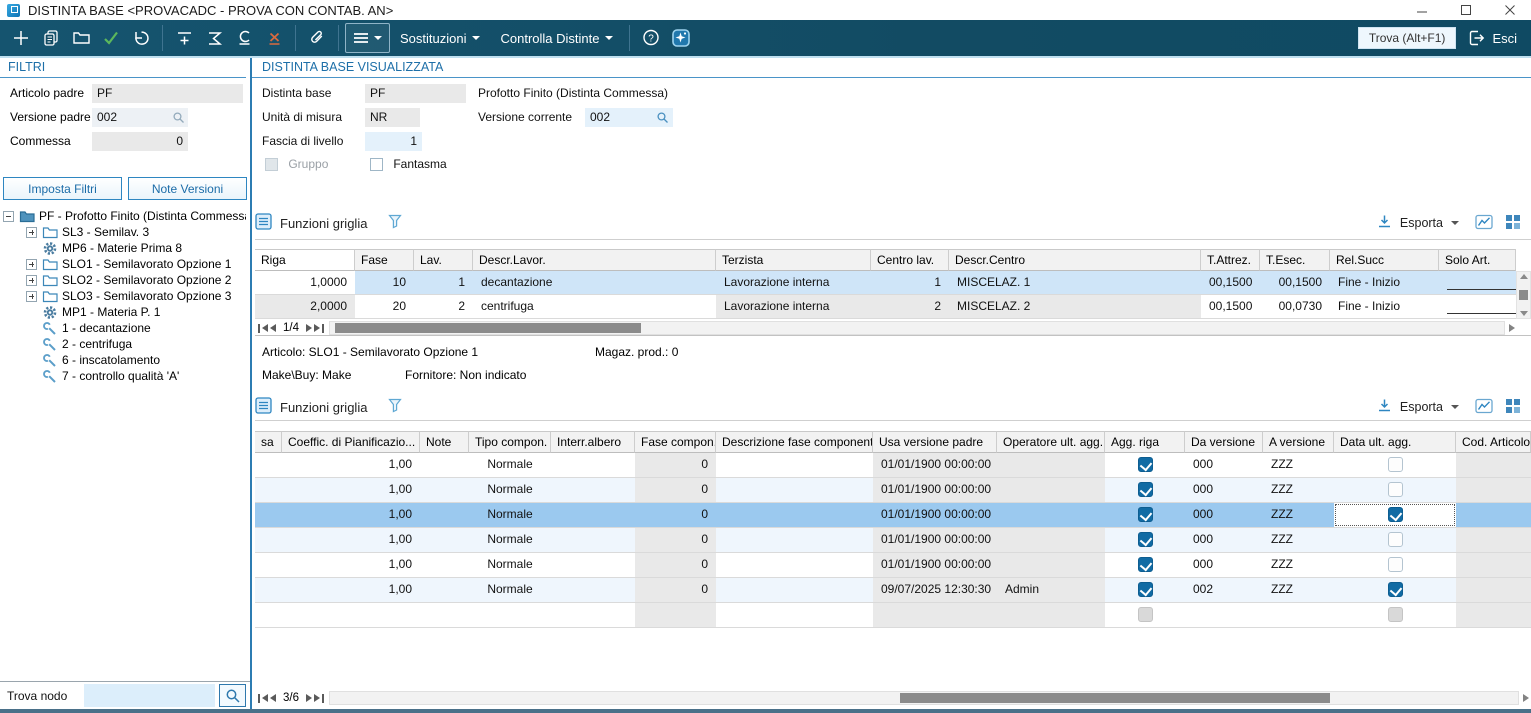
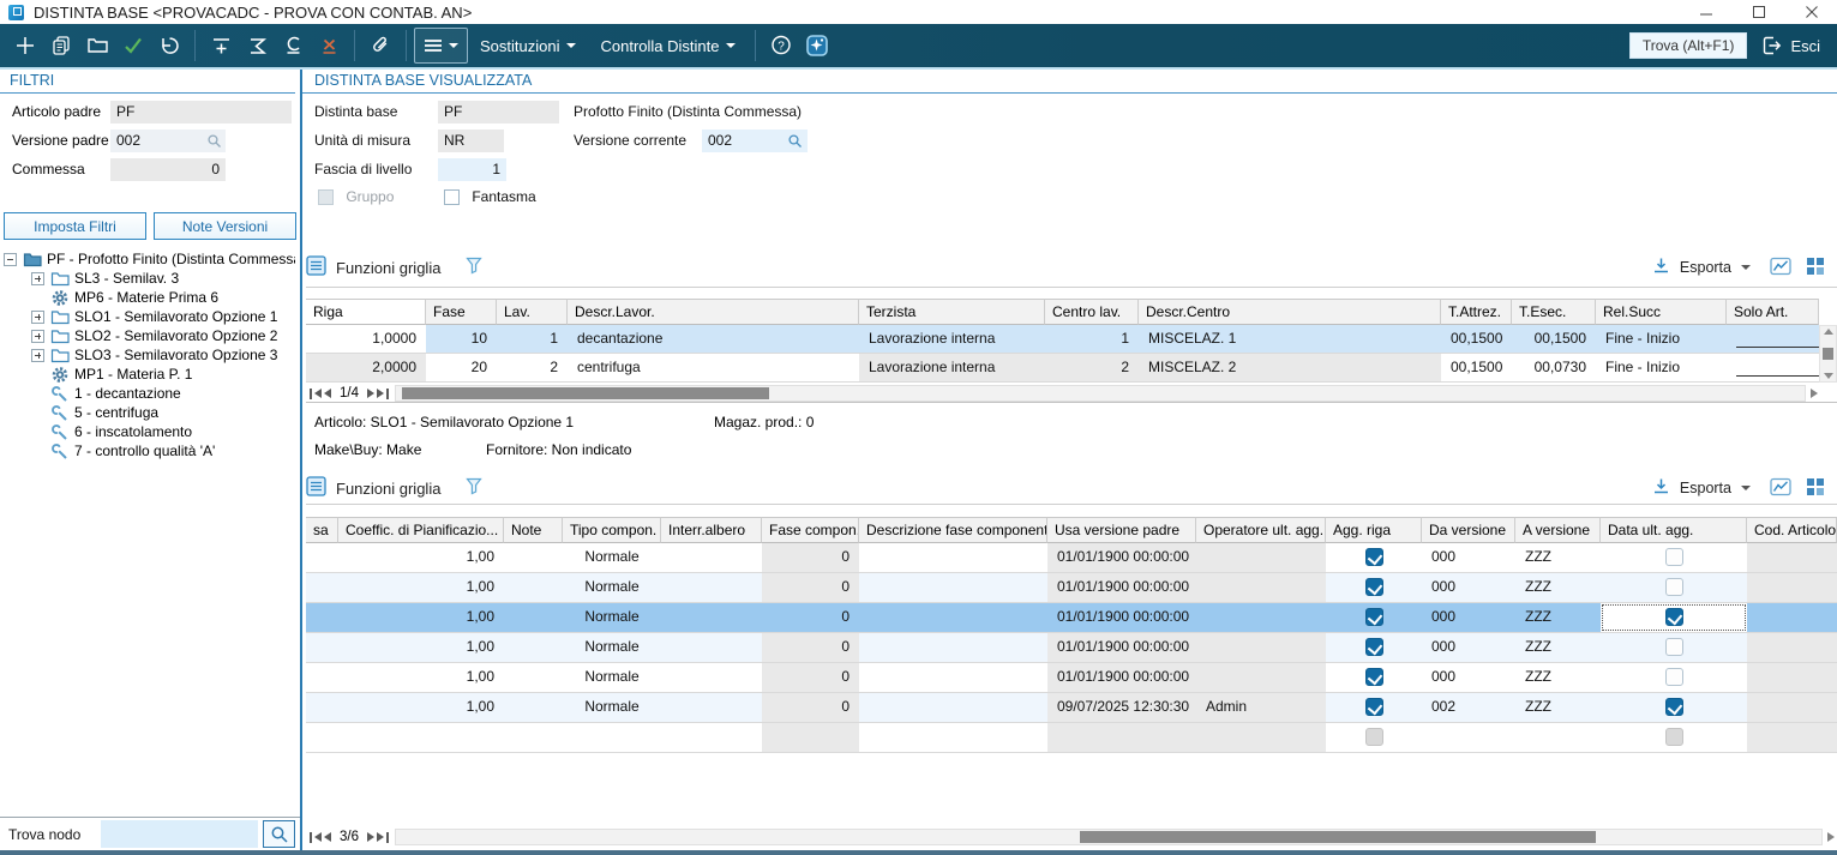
  DISTINTA BASE <PROVACADC - PROVA CON CONTAB. AN>
  Sostituzioni
  Controlla Distinte
  ?
  Trova (Alt+F1)
  Esci
  FILTRI
  Articolo padre
  PF
  Versione padre
  002
  Commessa
  0
  Imposta Filtri
  Note Versioni
  PF - Profotto Finito (Distinta Commess
  SL3 - Semilav. 3
- MP6 - Materie Prima 8
+ MP6 - Materie Prima 6
  SLO1 - Semilavorato Opzione 1
  SLO2 - Semilavorato Opzione 2
  SLO3 - Semilavorato Opzione 3
  MP1 - Materia P. 1
  1 - decantazione
- 2 - centrifuga
+ 5 - centrifuga
  6 - inscatolamento
  7 - controllo qualità 'A'
  Trova nodo
  DISTINTA BASE VISUALIZZATA
  Distinta base
  PF
  Profotto Finito (Distinta Commessa)
  Unità di misura
  NR
  Versione corrente
  002
  Fascia di livello
  1
  Gruppo
  Fantasma
  Funzioni griglia
  Esporta
  Riga
  Fase
  Lav.
  Descr.Lavor.
  Terzista
  Centro lav.
  Descr.Centro
  T.Attrez.
  T.Esec.
  Rel.Succ
  Solo Art.
  1,0000
  10
  1
  decantazione
  Lavorazione interna
  1
  MISCELAZ. 1
  00,1500
  00,1500
  Fine - Inizio
  2,0000
  20
  2
  centrifuga
  Lavorazione interna
  2
  MISCELAZ. 2
  00,1500
  00,0730
  Fine - Inizio
  1/4
  Articolo: SLO1 - Semilavorato Opzione 1
  Magaz. prod.: 0
  Make\Buy: Make
  Fornitore: Non indicato
  Funzioni griglia
  Esporta
  sa
  Coeffic. di Pianificazio...
  Note
  Tipo compon.
  Interr.albero
  Fase compon
  Descrizione fase component
  Usa versione padre
  Operatore ult. agg.
  Agg. riga
  Da versione
  A versione
  Data ult. agg.
  Cod. Articolo
  1,00
  Normale
  0
  01/01/1900 00:00:00
  000
  ZZZ
  1,00
  Normale
  0
  01/01/1900 00:00:00
  000
  ZZZ
  1,00
  Normale
  0
  01/01/1900 00:00:00
  000
  ZZZ
  1,00
  Normale
  0
  01/01/1900 00:00:00
  000
  ZZZ
  1,00
  Normale
  0
  01/01/1900 00:00:00
  000
  ZZZ
  1,00
  Normale
  0
  09/07/2025 12:30:30
  Admin
  002
  ZZZ
  3/6
